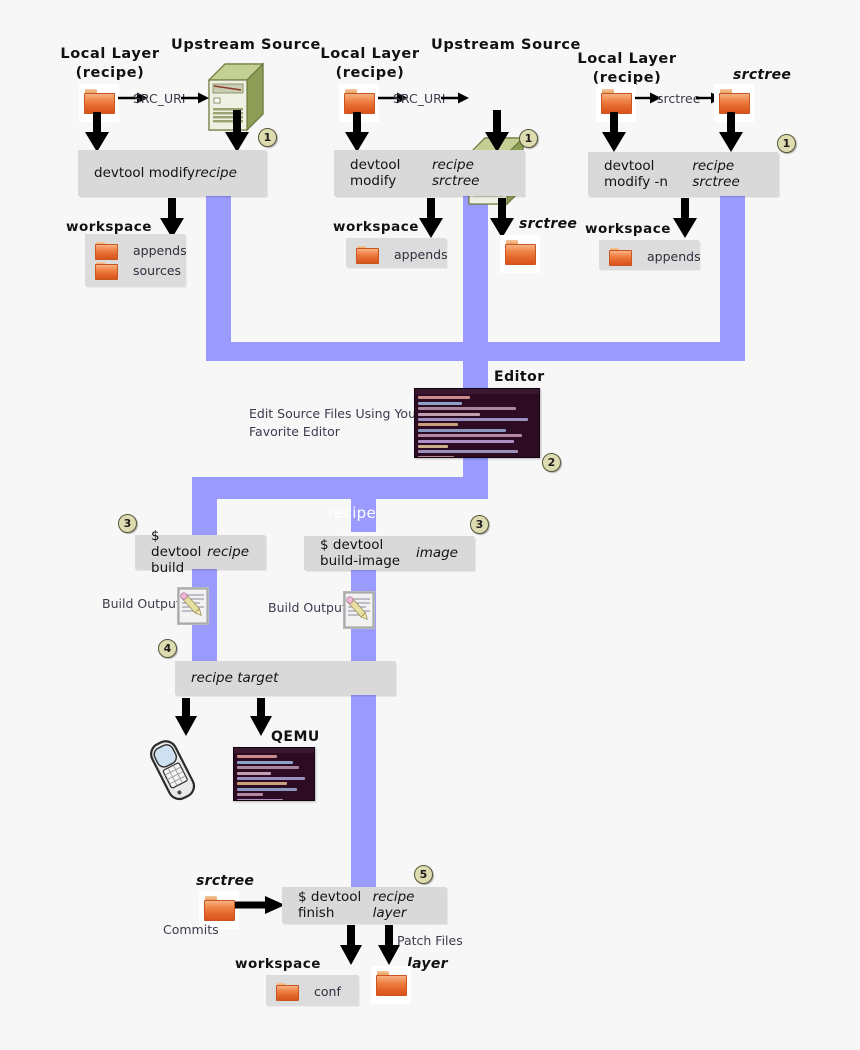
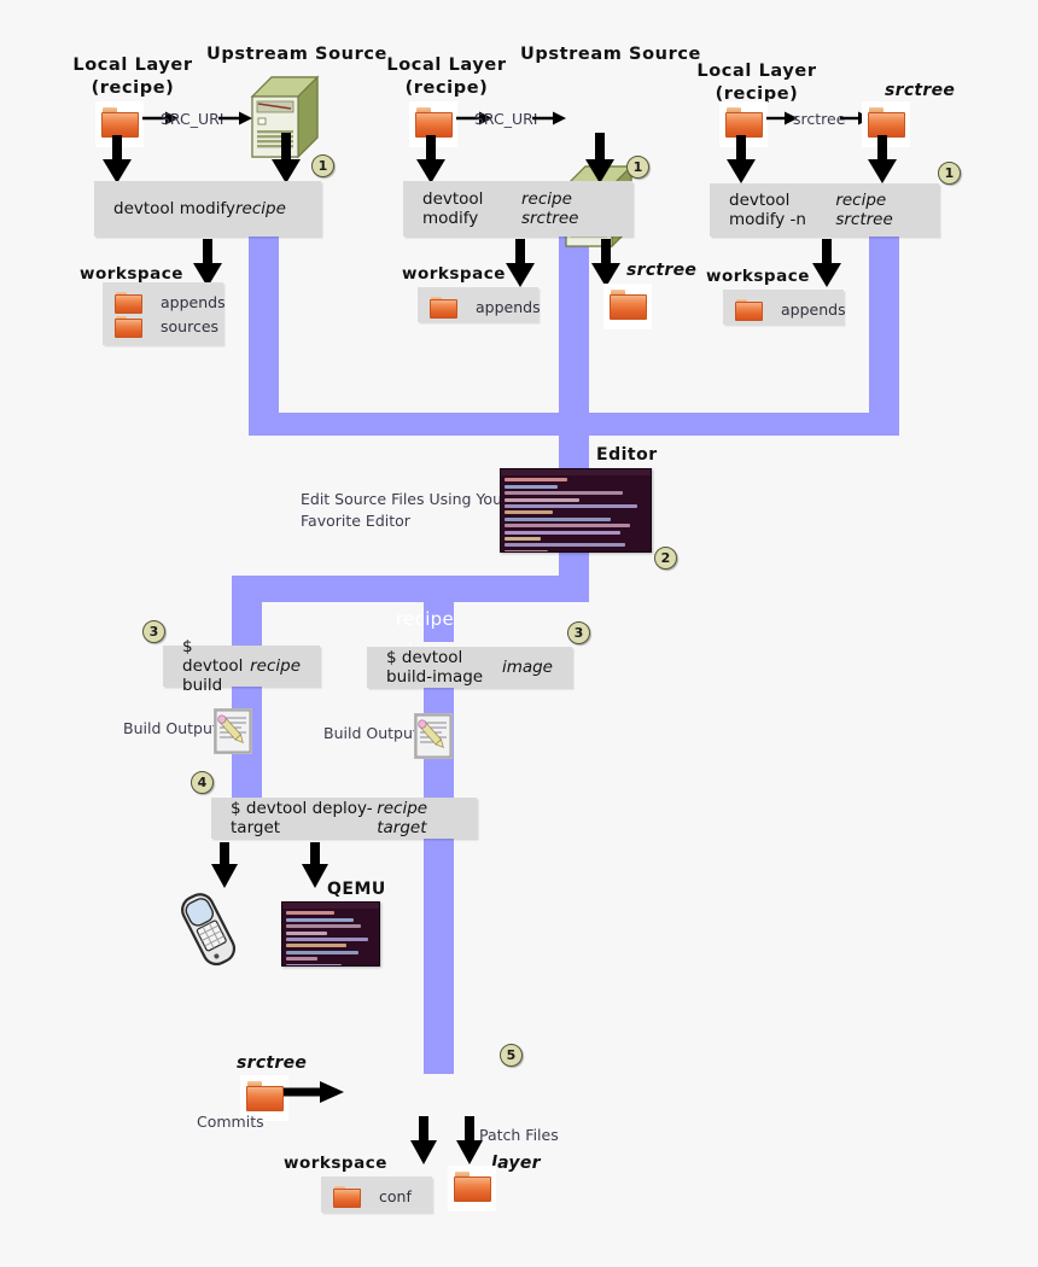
  recipe
  Local Layer
  (recipe)
  Upstream Source
  SRC_UR
  1
  devtool modify
  recipe
  workspace
  appends
  sources
  Local Layer
  (recipe)
  Upstream Source
  SRC_UR
  1
  devtool modify
  recipe srctree
  workspace
  appends
  srctree
  Local Layer
  (recipe)
  srctree
  srctre
  1
  devtool modify -n
  recipe srctree
  workspace
  appends
  Editor
  Edit Source Files Using You
  Favorite Editor
  2
  3
  $ devtool build
  recipe
  3
  $ devtool build-image
  image
  Build Outpu
  Build Outpu
  4
+ $ devtool deploy-target
  recipe target
  QEMU
  5
  srctree
  Commits
- $ devtool finish
- recipe layer
  Patch Files
  workspace
  conf
  layer
